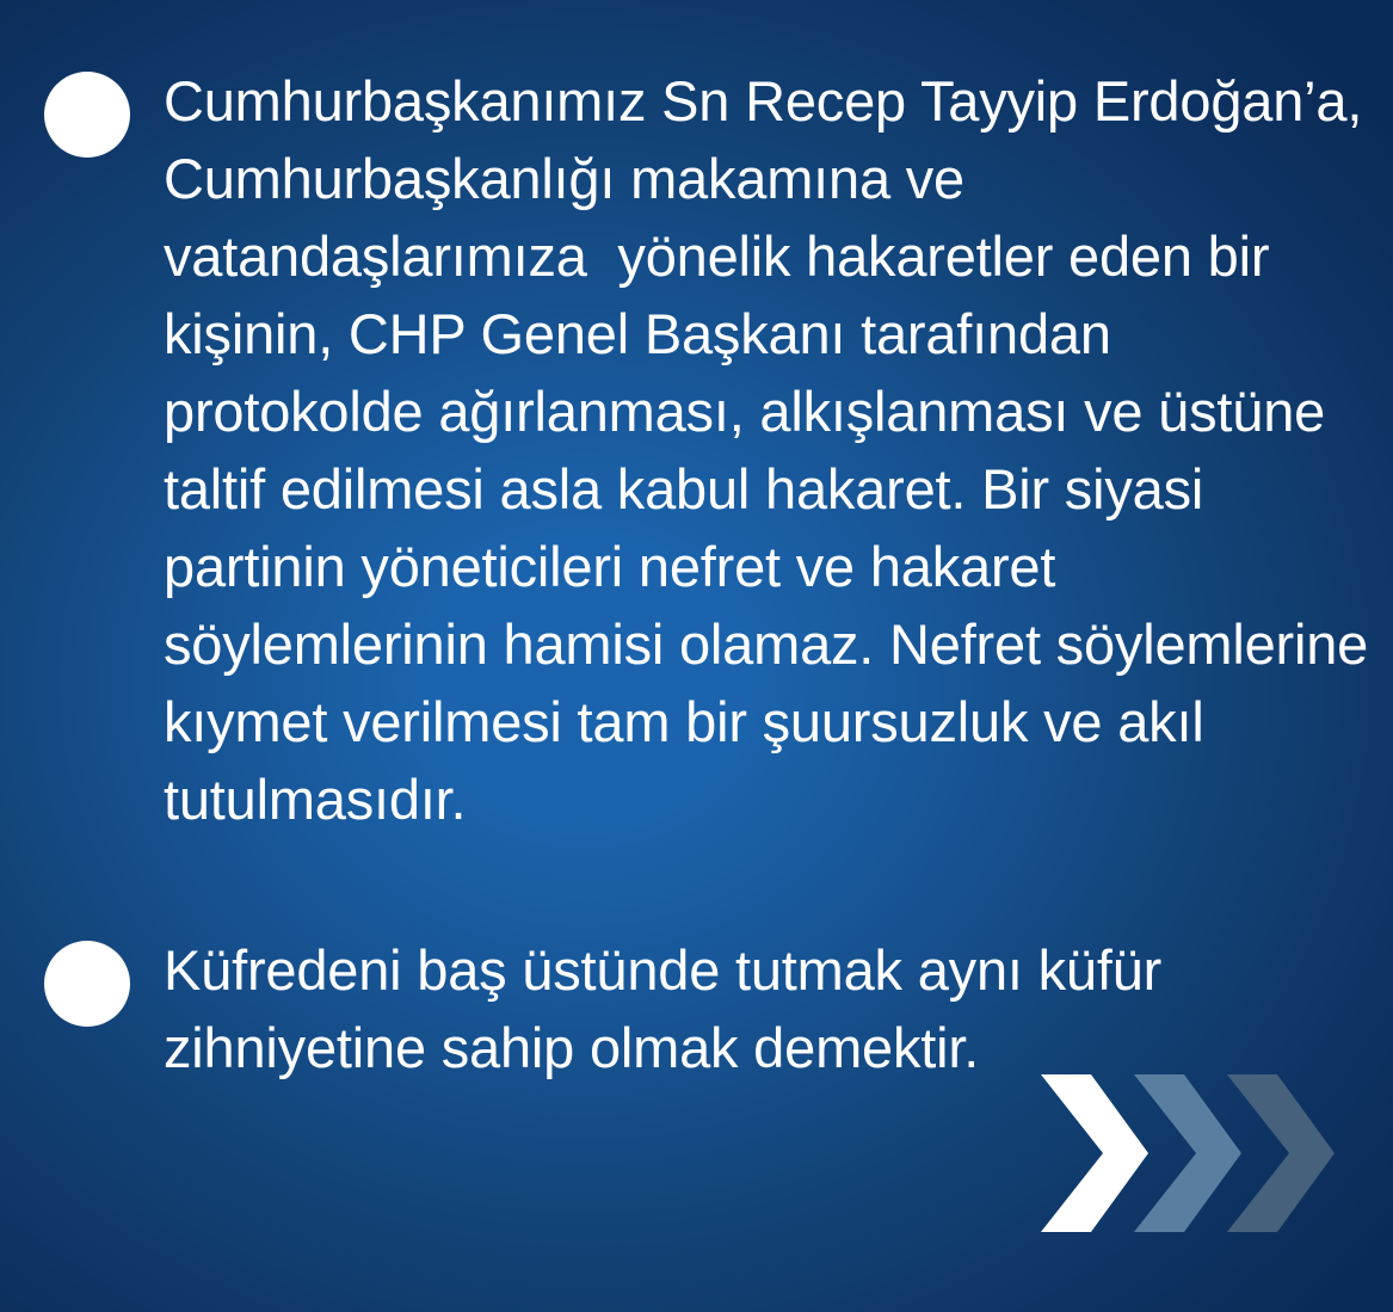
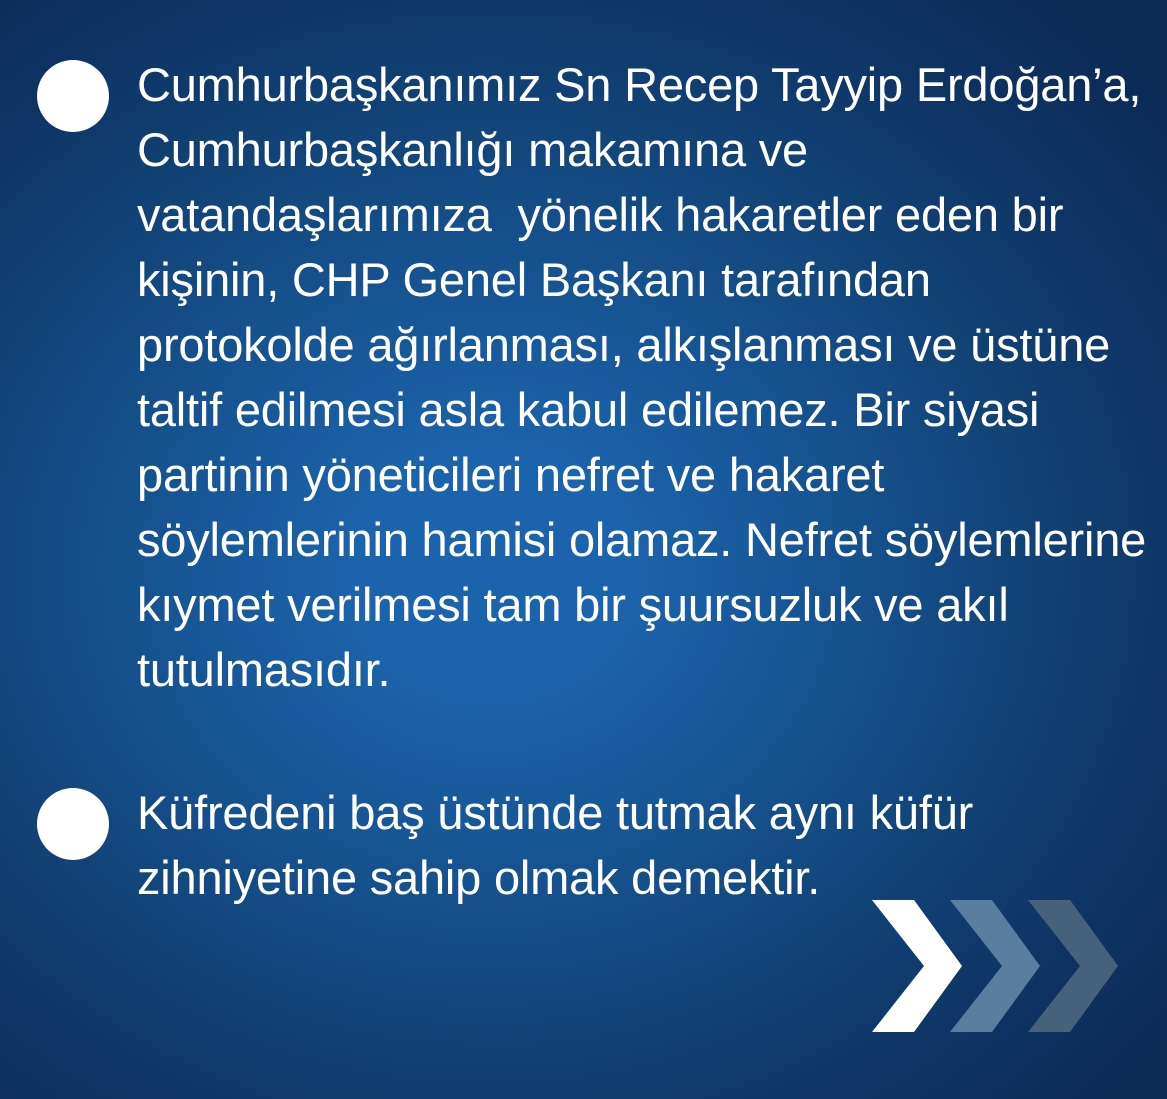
- Cumhurbaşkanımız Sn Recep Tayyip Erdoğan’a, Cumhurbaşkanlığı makamına ve vatandaşlarımıza yönelik hakaretler eden bir kişinin, CHP Genel Başkanı tarafından protokolde ağırlanması, alkışlanması ve üstüne taltif edilmesi asla kabul hakaret. Bir siyasi partinin yöneticileri nefret ve hakaret söylemlerinin hamisi olamaz. Nefret söylemlerine kıymet verilmesi tam bir şuursuzluk ve akıl tutulmasıdır.
+ Cumhurbaşkanımız Sn Recep Tayyip Erdoğan’a, Cumhurbaşkanlığı makamına ve vatandaşlarımıza yönelik hakaretler eden bir kişinin, CHP Genel Başkanı tarafından protokolde ağırlanması, alkışlanması ve üstüne taltif edilmesi asla kabul edilemez. Bir siyasi partinin yöneticileri nefret ve hakaret söylemlerinin hamisi olamaz. Nefret söylemlerine kıymet verilmesi tam bir şuursuzluk ve akıl tutulmasıdır.
  Küfredeni baş üstünde tutmak aynı küfür zihniyetine sahip olmak demektir.
